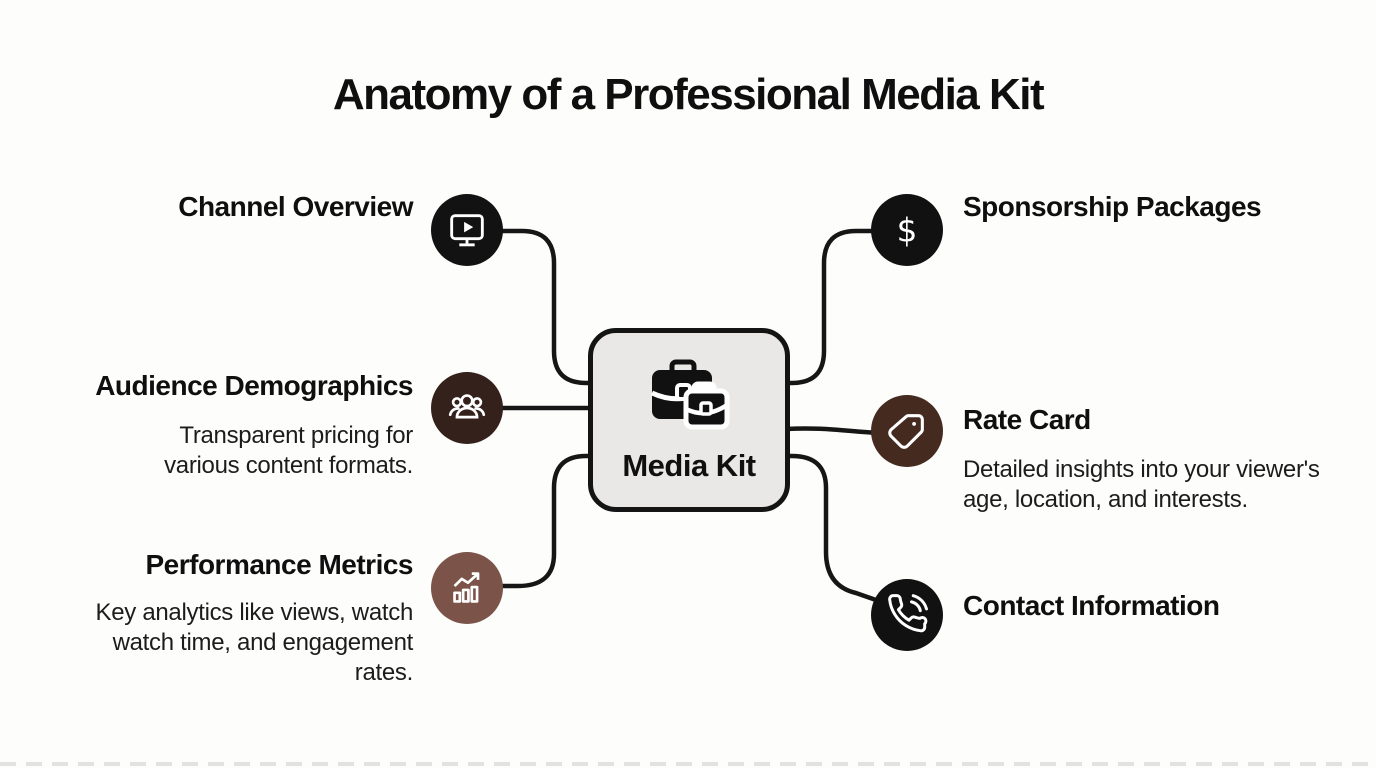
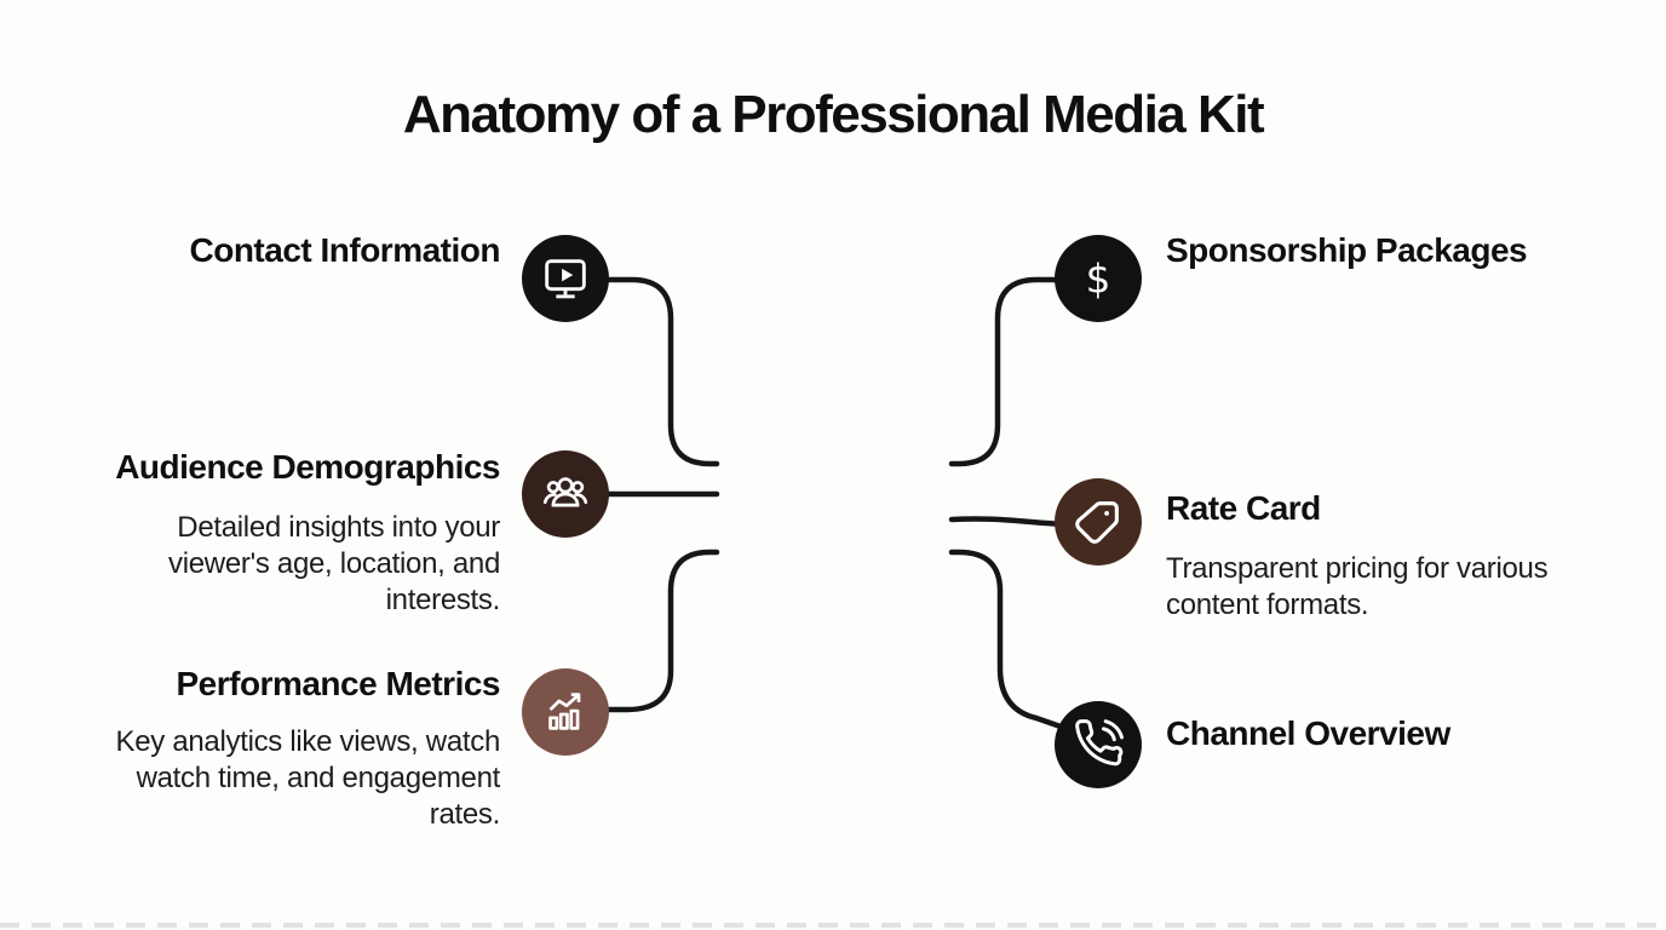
  Anatomy of a Professional Media Kit
- Media Kit
- Channel Overview
+ Contact Information
  Audience Demographics
- Transparent pricing for various content formats.
+ Detailed insights into your viewer's age, location, and interests.
  Performance Metrics
  Key analytics like views, watch watch time, and engagement rates.
  Sponsorship Packages
  $
  Rate Card
- Detailed insights into your viewer's age, location, and interests.
+ Transparent pricing for various content formats.
- Contact Information
+ Channel Overview
